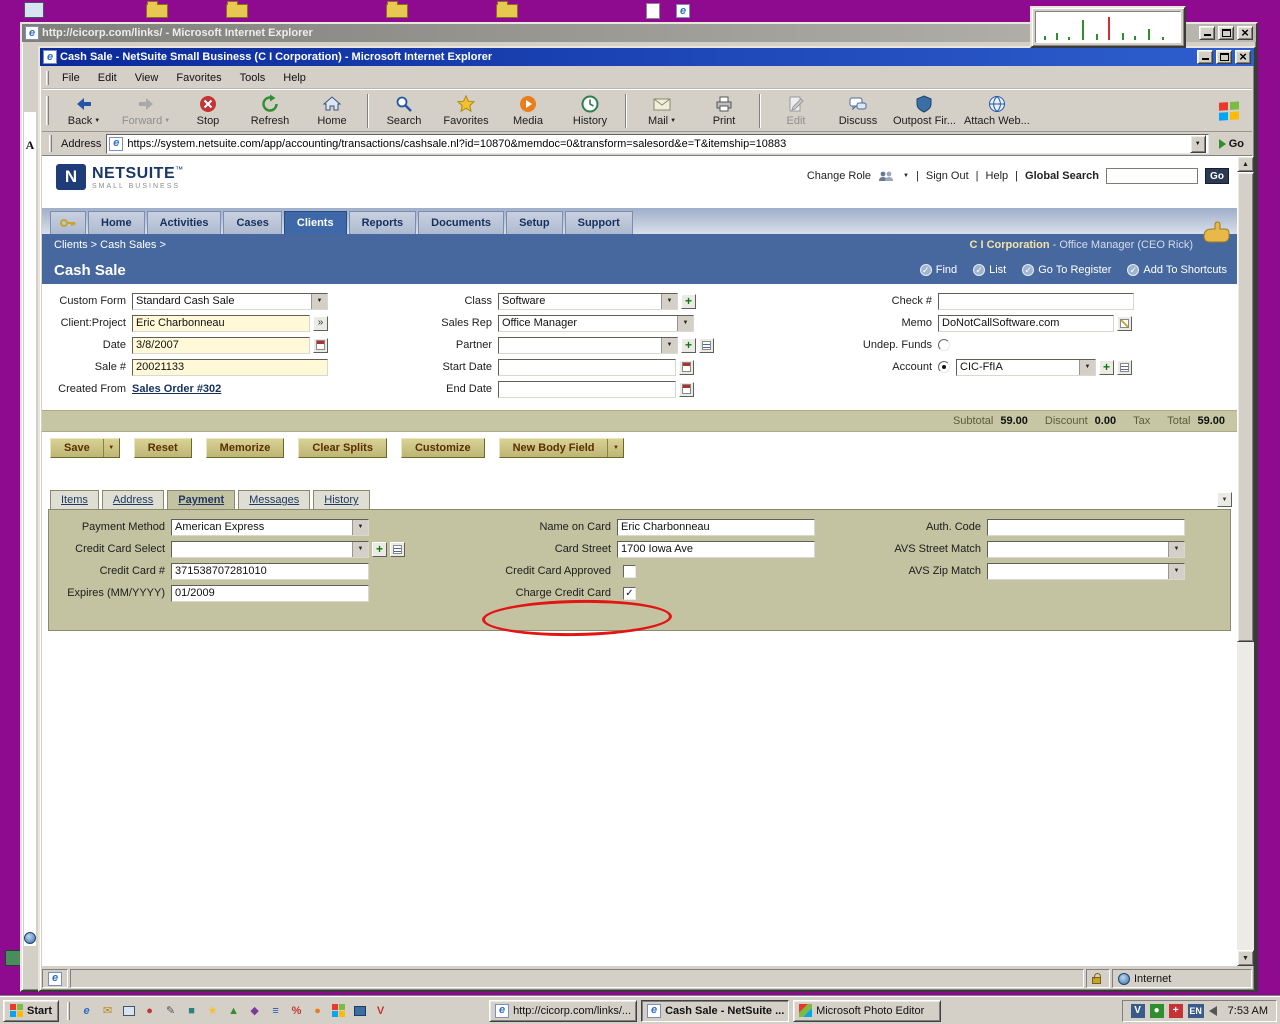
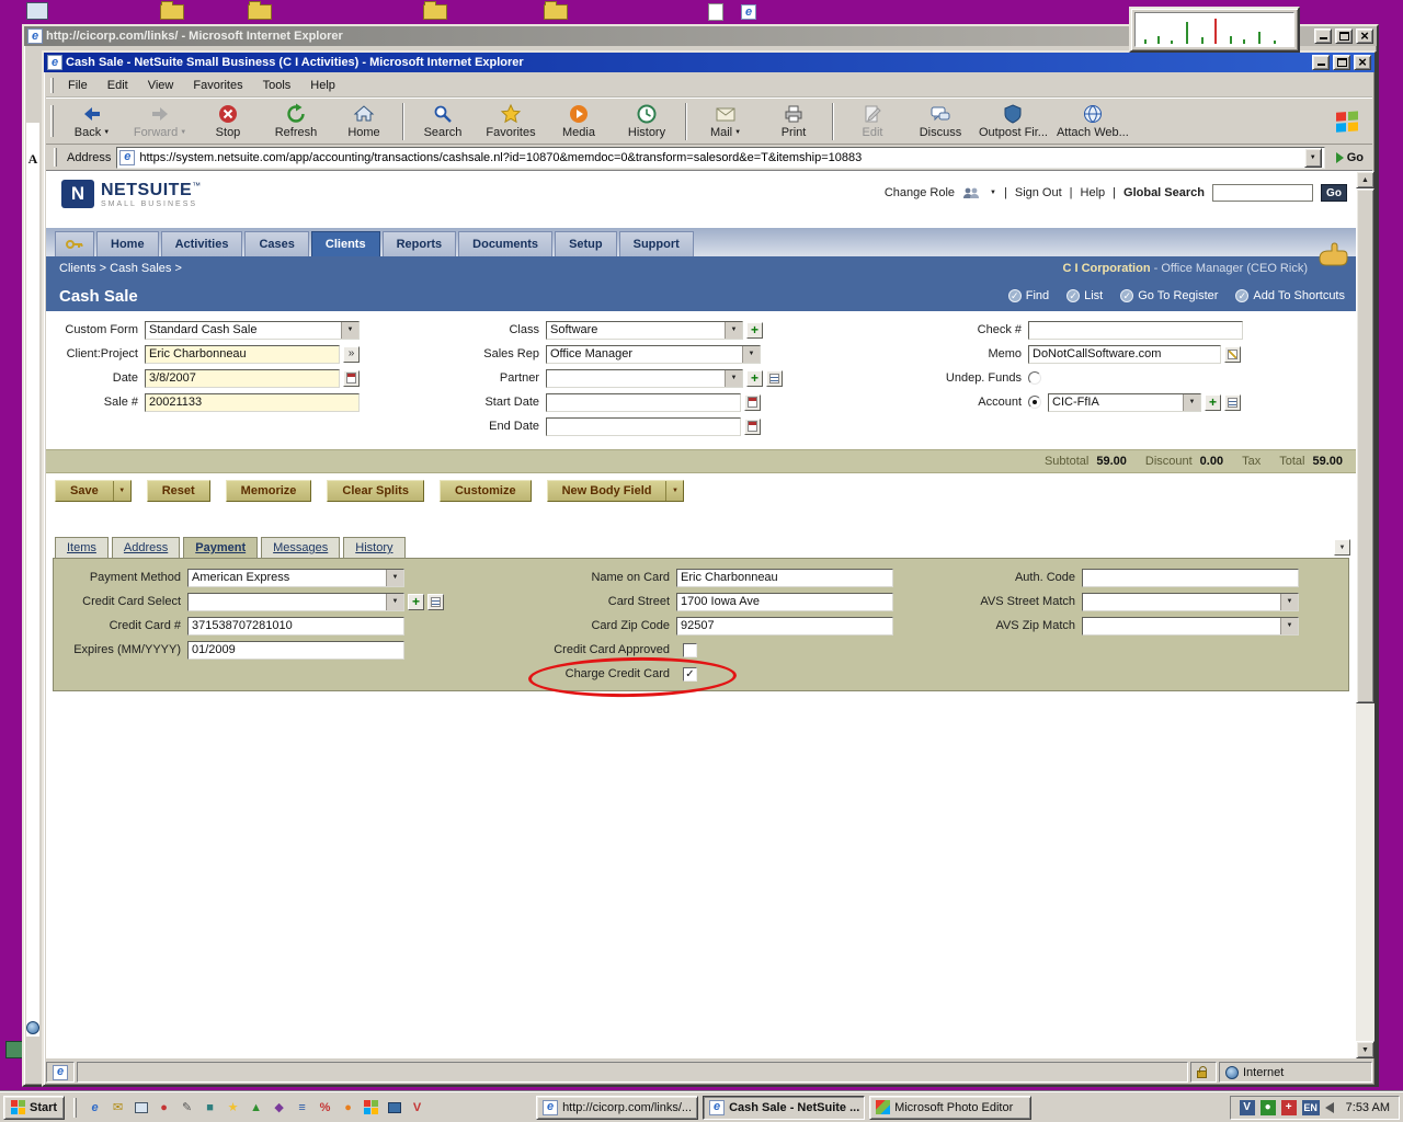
  http://cicorp.com/links/ - Microsoft Internet Explorer
  A
- Cash Sale - NetSuite Small Business (C I Corporation) - Microsoft Internet Explorer
+ Cash Sale - NetSuite Small Business (C I Activities) - Microsoft Internet Explorer
  File
  Edit
  View
  Favorites
  Tools
  Help
  Back
  Forward
  Stop
  Refresh
  Home
  Search
  Favorites
  Media
  History
  Mail
  Print
  Edit
  Discuss
  Outpost Fir...
  Attach Web...
  Address
  https://system.netsuite.com/app/accounting/transactions/cashsale.nl?id=10870&memdoc=0&transform=salesord&e=T&itemship=10883
  Go
  NETSUITE™
  Change Role
  |
  Sign Out
  |
  Help
  |
  Global Search
  Go
  Home
  Activities
  Cases
  Clients
  Reports
  Documents
  Setup
  Support
  Clients > Cash Sales >
  C I Corporation - Office Manager (CEO Rick)
  Cash Sale
  Find
  List
  Go To Register
  Add To Shortcuts
  Custom Form
  Standard Cash Sale
  Client:Project
  Eric Charbonneau
  Date
  3/8/2007
  Sale #
  20021133
- Created From
- Sales Order #302
  Class
  Software
  Sales Rep
  Office Manager
  Partner
  Start Date
  End Date
  Check #
  Memo
  DoNotCallSoftware.com
  Undep. Funds
  Account
  CIC-FfIA
  Subtotal
  59.00
  Discount
  0.00
  Tax
  Total
  59.00
  Save
  Reset
  Memorize
  Clear Splits
  Customize
  New Body Field
  Items
  Address
  Payment
  Messages
  History
  Payment Method
  American Express
  Credit Card Select
  Credit Card #
  371538707281010
  Expires (MM/YYYY)
  01/2009
  Name on Card
  Eric Charbonneau
  Card Street
  1700 Iowa Ave
+ Card Zip Code
+ 92507
  Credit Card Approved
  Charge Credit Card
  Auth. Code
  AVS Street Match
  AVS Zip Match
  Internet
  Start
  e
  ✉
  ●
  ✎
  ■
  ★
  ▲
  ◆
  ≡
  %
  ●
  V
  http://cicorp.com/links/...
  Cash Sale - NetSuite ...
  Microsoft Photo Editor
  V
  ●
  +
  EN
  7:53 AM
